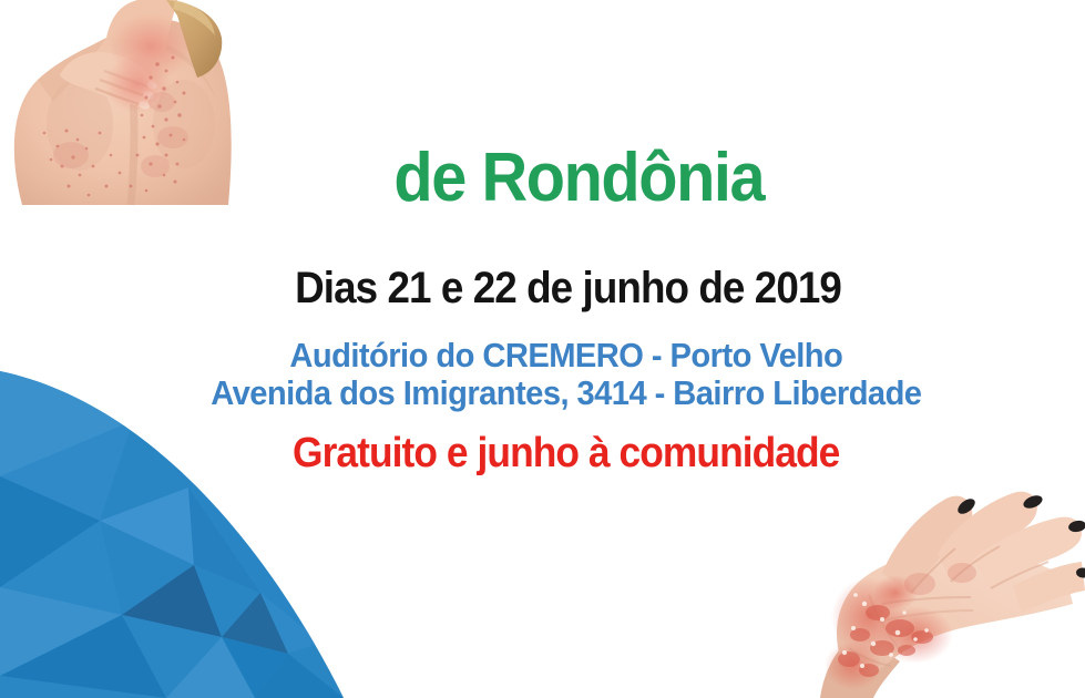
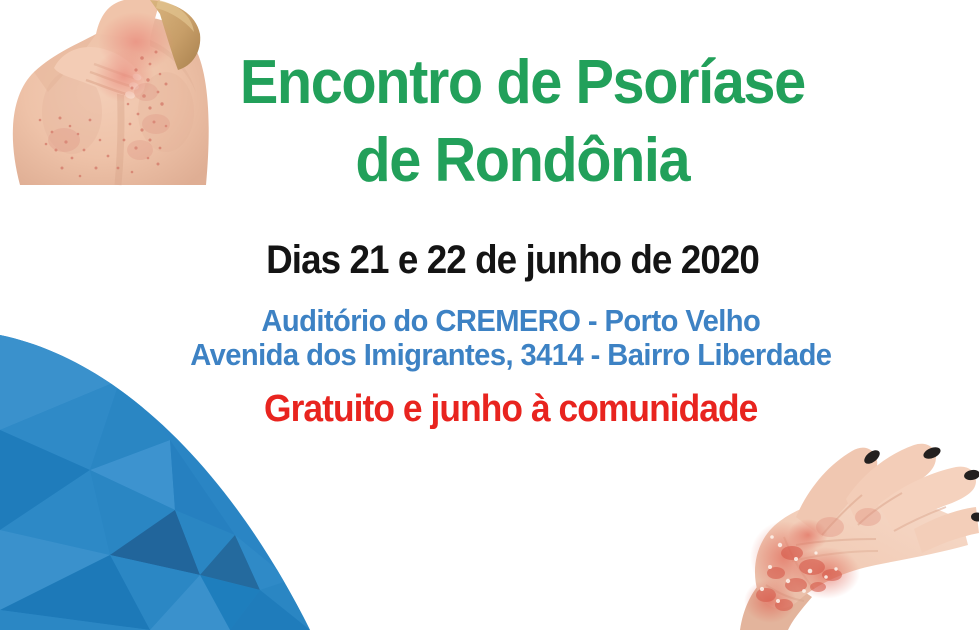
+ Encontro de Psoríase
  de Rondônia
- Dias 21 e 22 de junho de 2019
+ Dias 21 e 22 de junho de 2020
  Auditório do CREMERO - Porto Velho
  Avenida dos Imigrantes, 3414 - Bairro Liberdade
  Gratuito e junho à comunidade
